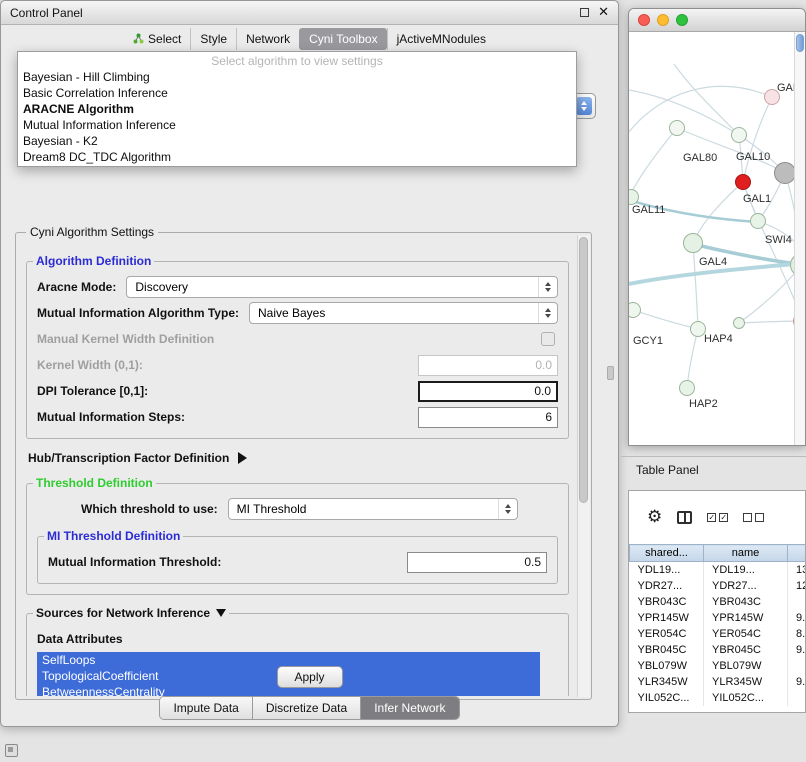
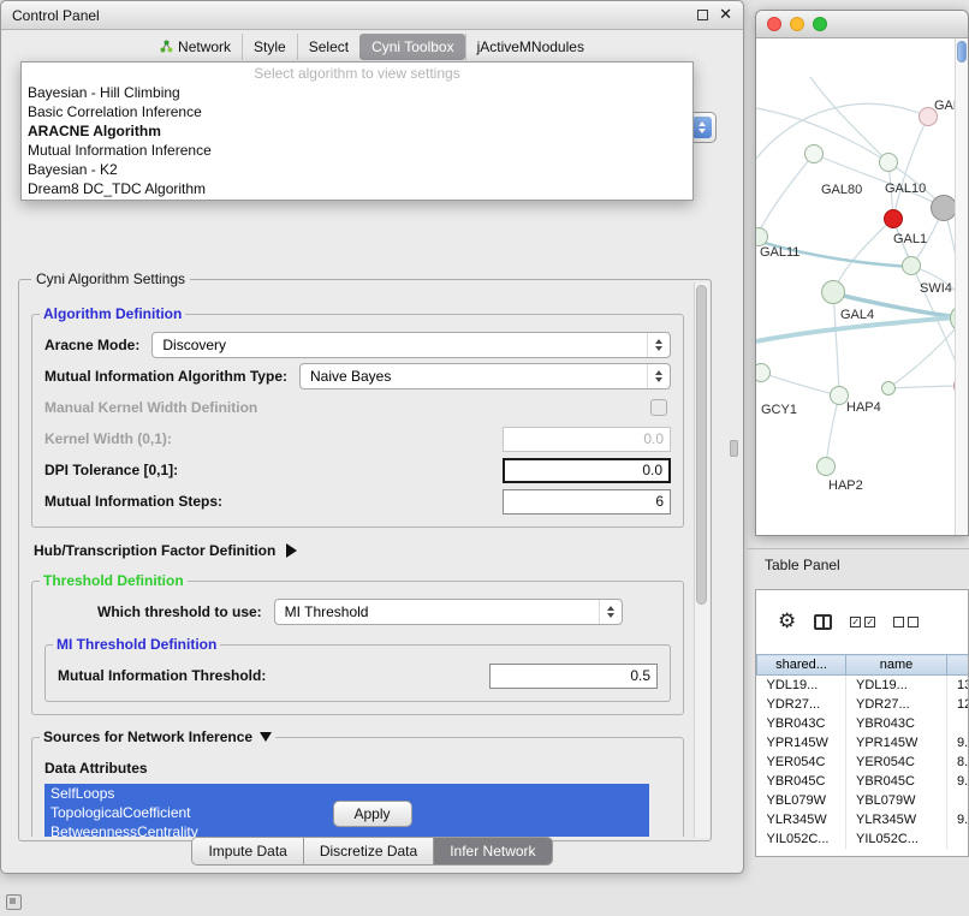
  Control Panel
  ✕
- Select
+ Network
  Style
- Network
+ Select
  Cyni Toolbox
  jActiveMNodules
  Select algorithm to view settings
  Bayesian - Hill Climbing
  Basic Correlation Inference
  ARACNE Algorithm
  Mutual Information Inference
  Bayesian - K2
  Dream8 DC_TDC Algorithm
  Cyni Algorithm Settings
  Algorithm Definition
  Aracne Mode:
  Discovery
  Mutual Information Algorithm Type:
  Naive Bayes
  Manual Kernel Width Definition
  Kernel Width (0,1):
  0.0
  DPI Tolerance [0,1]:
  0.0
  Mutual Information Steps:
  6
  Hub/Transcription Factor Definition
  Threshold Definition
  Which threshold to use:
  MI Threshold
  MI Threshold Definition
  Mutual Information Threshold:
  0.5
  Sources for Network Inference
  Data Attributes
  SelfLoops
  TopologicalCoefficient
  BetweennessCentrality
  Apply
  Impute Data
  Discretize Data
  Infer Network
  GAL80
  GAL10
  GAL11
  GAL1
  SWI4
  GAL4
  GCY1
  HAP4
  HAP2
  Table Panel
  ⚙
  ✓
  ✓
  shared...	name
  YDL19...	YDL19...	13
  YDR27...	YDR27...	12
  YBR043C	YBR043C
  YPR145W	YPR145W	9.
  YER054C	YER054C	8.
  YBR045C	YBR045C	9.
  YBL079W	YBL079W
  YLR345W	YLR345W	9.
  YIL052C...	YIL052C...
